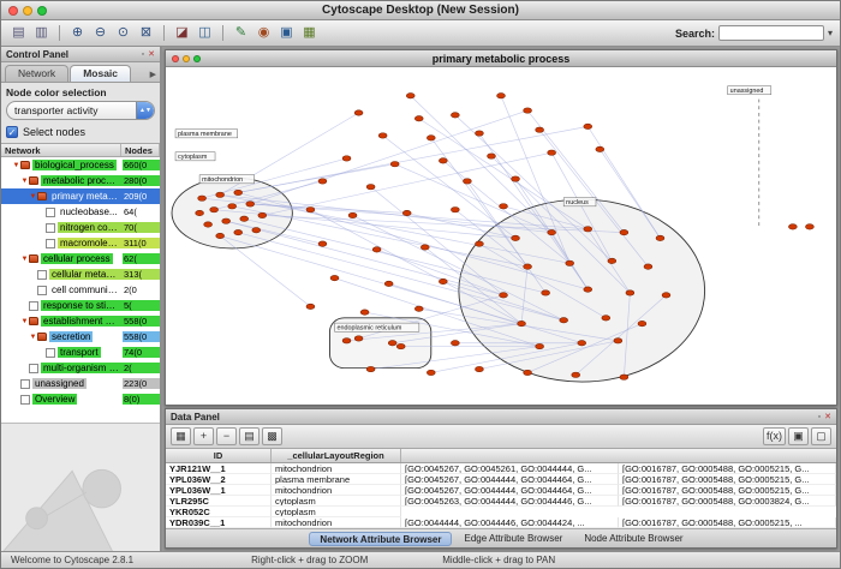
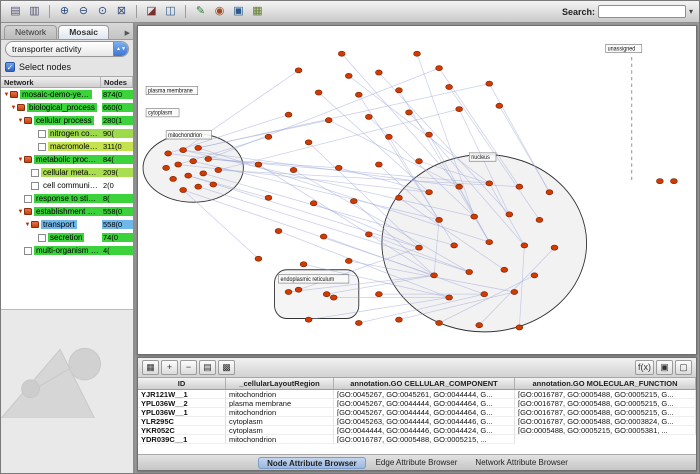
- Cytoscape Desktop (New Session)
  ▤
  ▥
  ⊕
  ⊖
  ⊙
  ⊠
  ◪
  ◫
  ✎
  ◉
  ▣
  ▦
  Search:
  ▾
- Control Panel
  Network
  Mosaic
- Node color selection
  transporter activity
  ✓
  Select nodes
  Network
  Nodes
+ mosaic-demo-yeast
+ 874(0
  biological_process
  660(0
- metabolic process
+ cellular process
- 280(0
+ 280(1
- primary metab...
- 209(0
- nucleobase...
- 64(
  nitrogen comp
- 70(
+ 90(
  macromolecul
  311(0
- cellular process
+ metabolic process
- 62(
+ 84(
  cellular metabo..
- 313(
+ 209(
  cell communicat
  2(0
  response to stimul
- 5(
+ 8(
  establishment of lo
  558(0
- secretion
+ transport
  558(0
- transport
+ secretion
  74(0
  multi-organism pro
- 2(
+ 4(
- unassigned
- 223(0
- Overview
- 8(0)
- primary metabolic process
- Data Panel
  ▦
  +
  −
  ▤
  ▩
  f(x)
  ▣
  ▢
  ID
  _cellularLayoutRegion
+ annotation.GO CELLULAR_COMPONENT
+ annotation.GO MOLECULAR_FUNCTION
  YJR121W__1
  mitochondrion
  [GO:0045267, GO:0045261, GO:0044444, G...
  [GO:0016787, GO:0005488, GO:0005215, G...
  YPL036W__2
  plasma membrane
  [GO:0045267, GO:0044444, GO:0044464, G...
  [GO:0016787, GO:0005488, GO:0005215, G...
  YPL036W__1
  mitochondrion
  [GO:0045267, GO:0044444, GO:0044464, G...
  [GO:0016787, GO:0005488, GO:0005215, G...
  YLR295C
  cytoplasm
  [GO:0045263, GO:0044444, GO:0044446, G...
  [GO:0016787, GO:0005488, GO:0003824, G...
  YKR052C
  cytoplasm
+ [GO:0044444, GO:0044446, GO:0044424, G...
+ [GO:0005488, GO:0005215, GO:0005381, ...
  YDR039C__1
  mitochondrion
- [GO:0044444, GO:0044446, GO:0044424, ...
  [GO:0016787, GO:0005488, GO:0005215, ...
- Network Attribute Browser
+ Node Attribute Browser
  Edge Attribute Browser
- Node Attribute Browser
+ Network Attribute Browser
- Welcome to Cytoscape 2.8.1
- Right-click + drag to ZOOM
- Middle-click + drag to PAN
